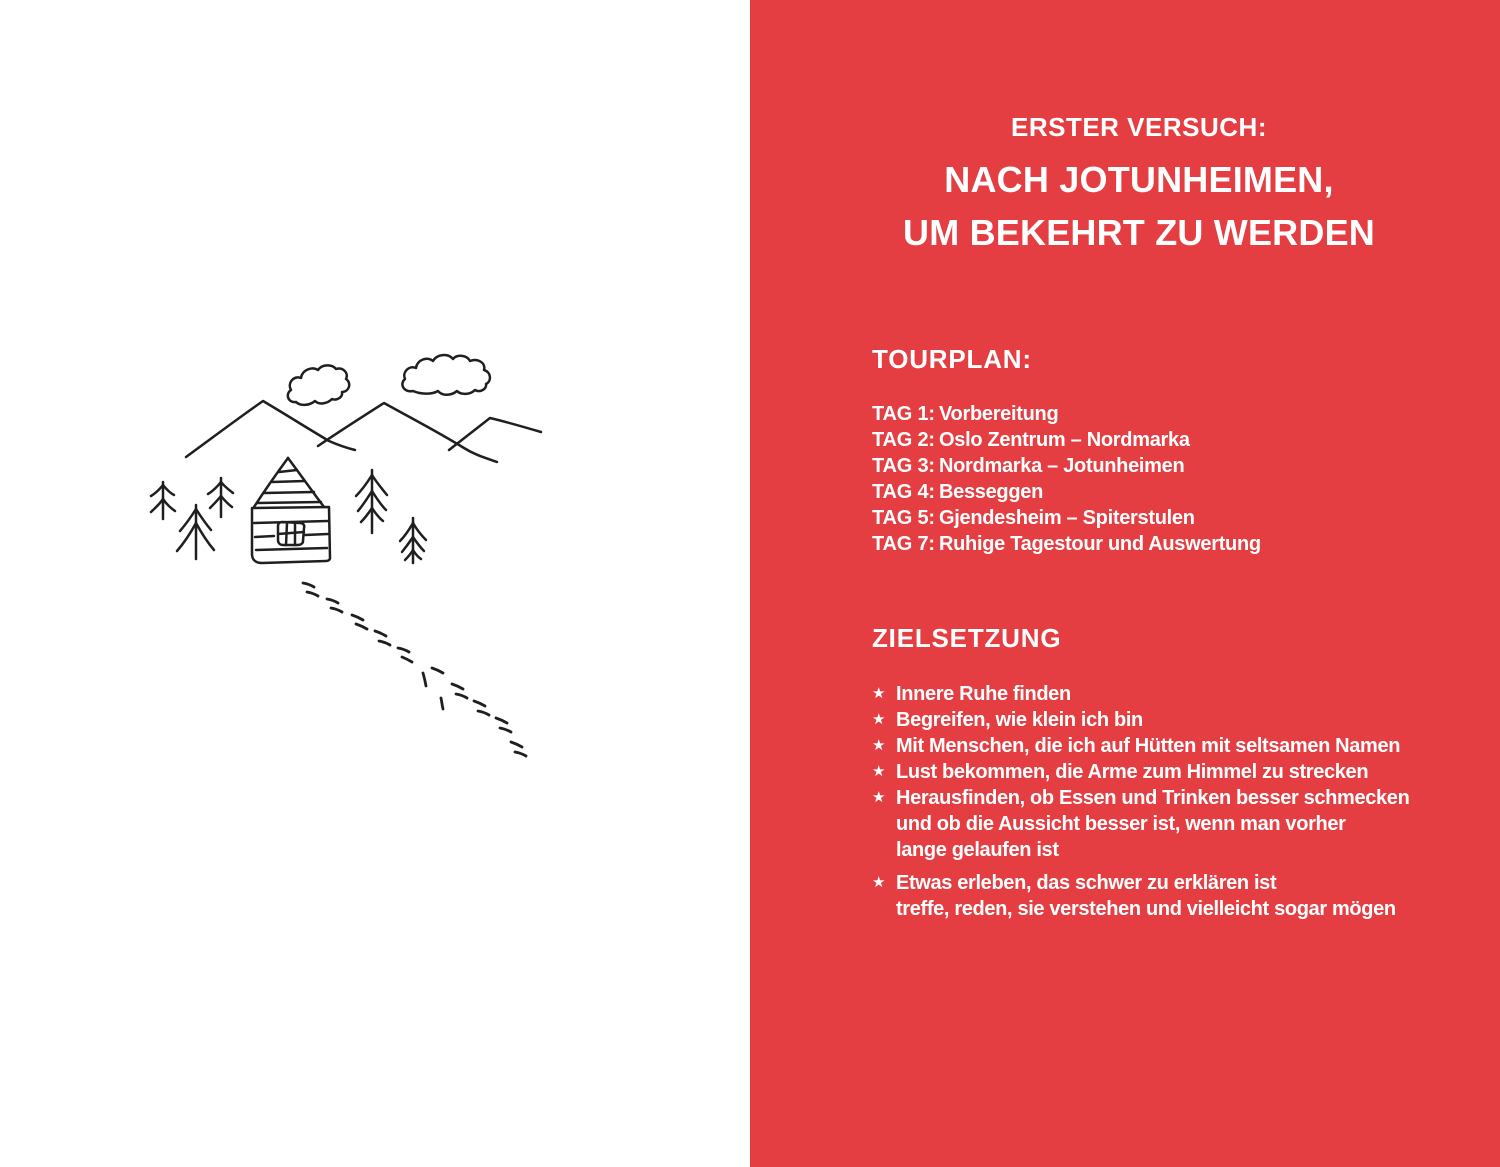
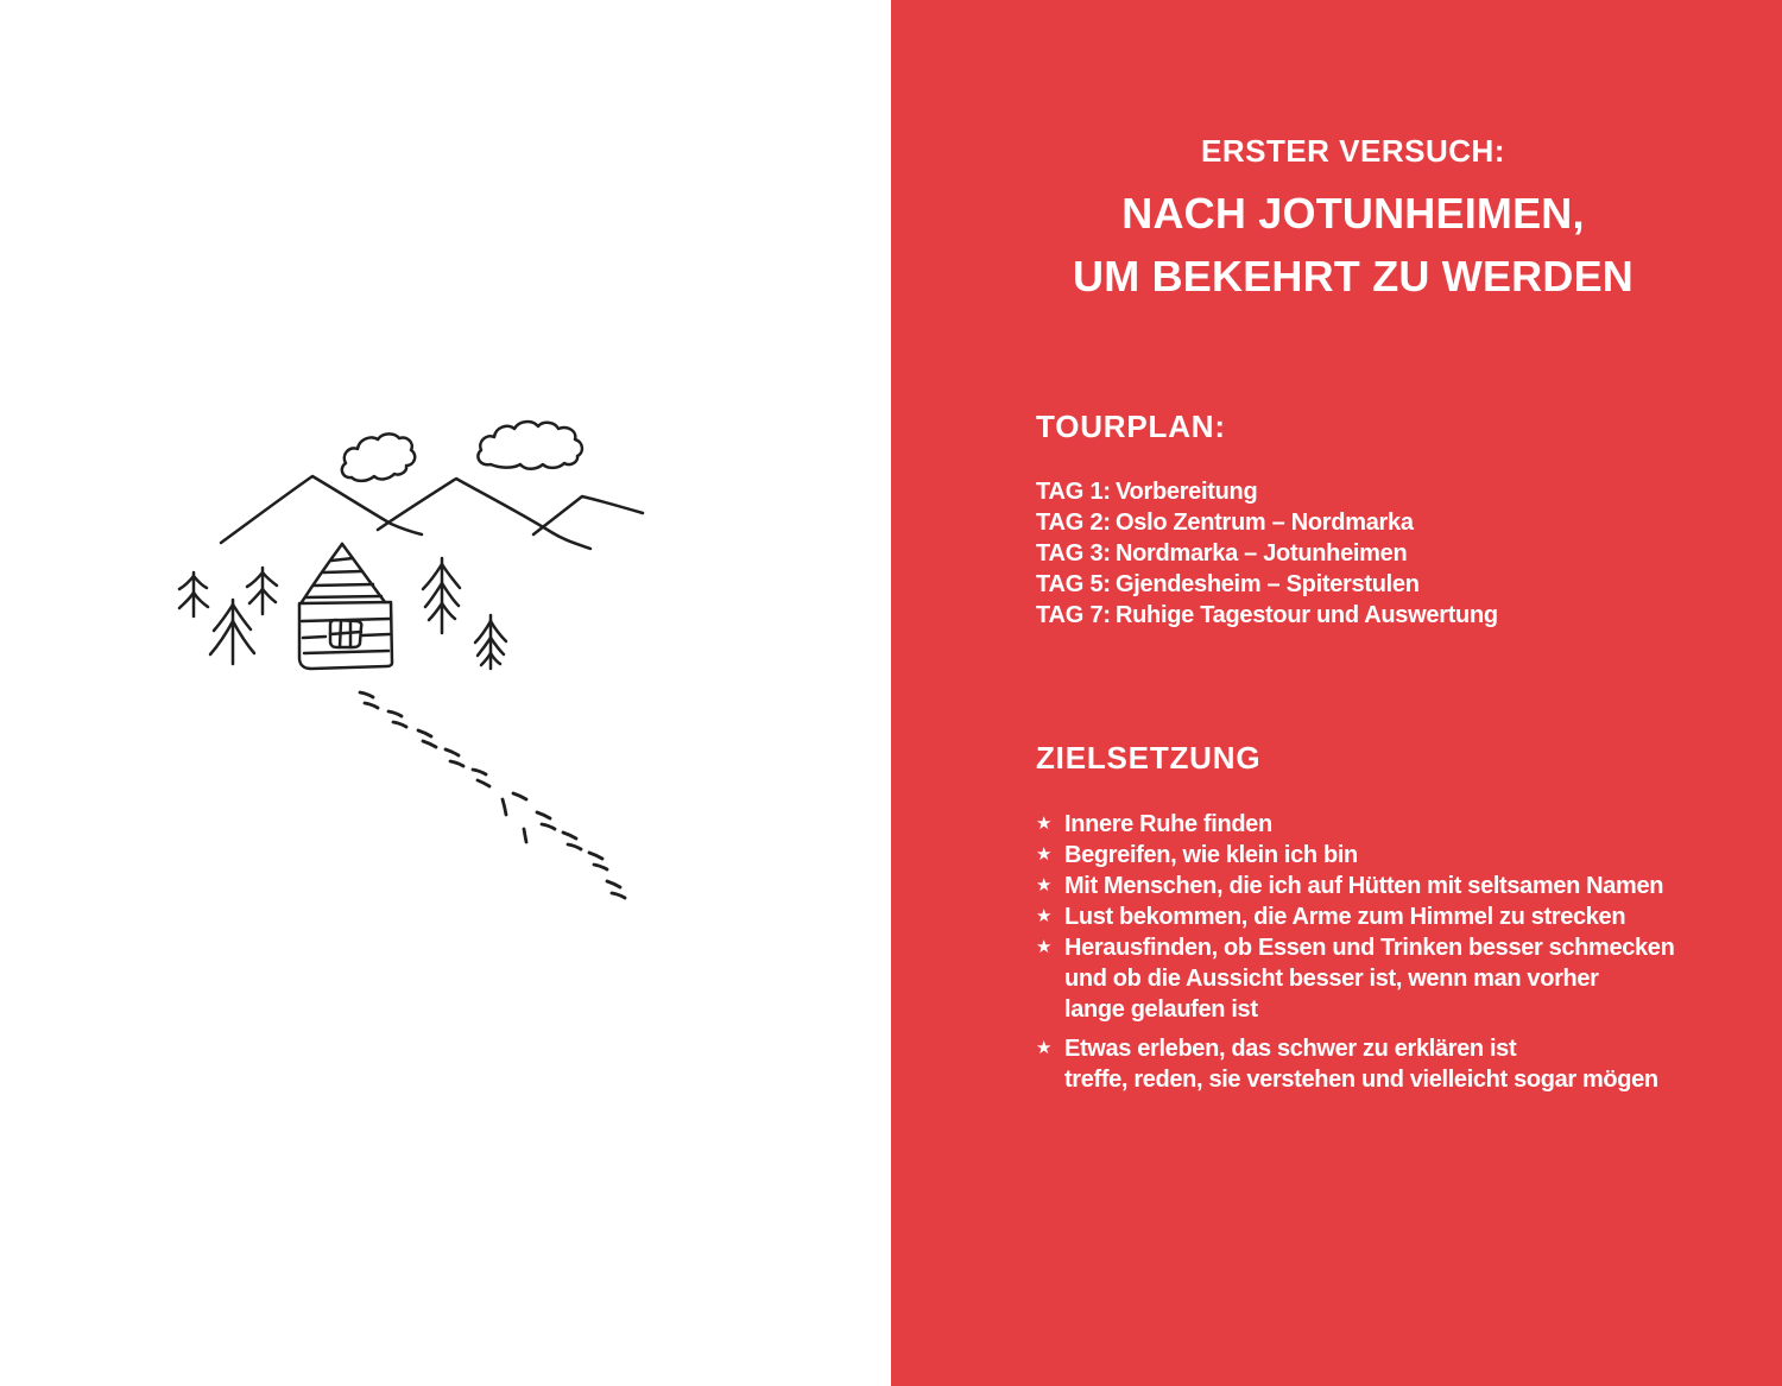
  ERSTER VERSUCH:
  NACH JOTUNHEIMEN,
  UM BEKEHRT ZU WERDEN
  TOURPLAN:
  TAG 1:
  Vorbereitung
  TAG 2:
  Oslo Zentrum – Nordmarka
  TAG 3:
  Nordmarka – Jotunheimen
- TAG 4:
- Besseggen
  TAG 5:
  Gjendesheim – Spiterstulen
  TAG 7:
  Ruhige Tagestour und Auswertung
  ZIELSETZUNG
  ★
  Innere Ruhe finden
  ★
  Begreifen, wie klein ich bin
  ★
  Mit Menschen, die ich auf Hütten mit seltsamen Namen
  ★
  Lust bekommen, die Arme zum Himmel zu strecken
  ★
  Herausfinden, ob Essen und Trinken besser schmecken
  und ob die Aussicht besser ist, wenn man vorher
  lange gelaufen ist
  ★
  Etwas erleben, das schwer zu erklären ist
  treffe, reden, sie verstehen und vielleicht sogar mögen
